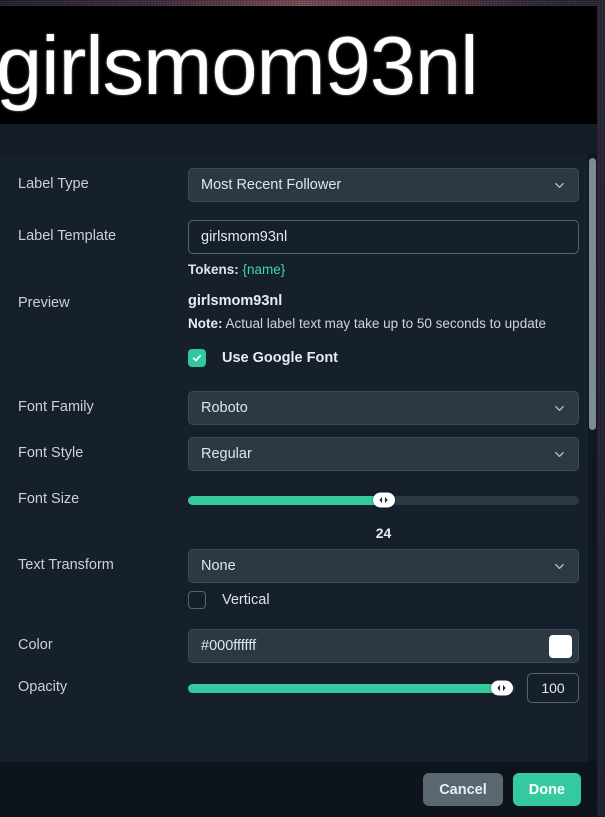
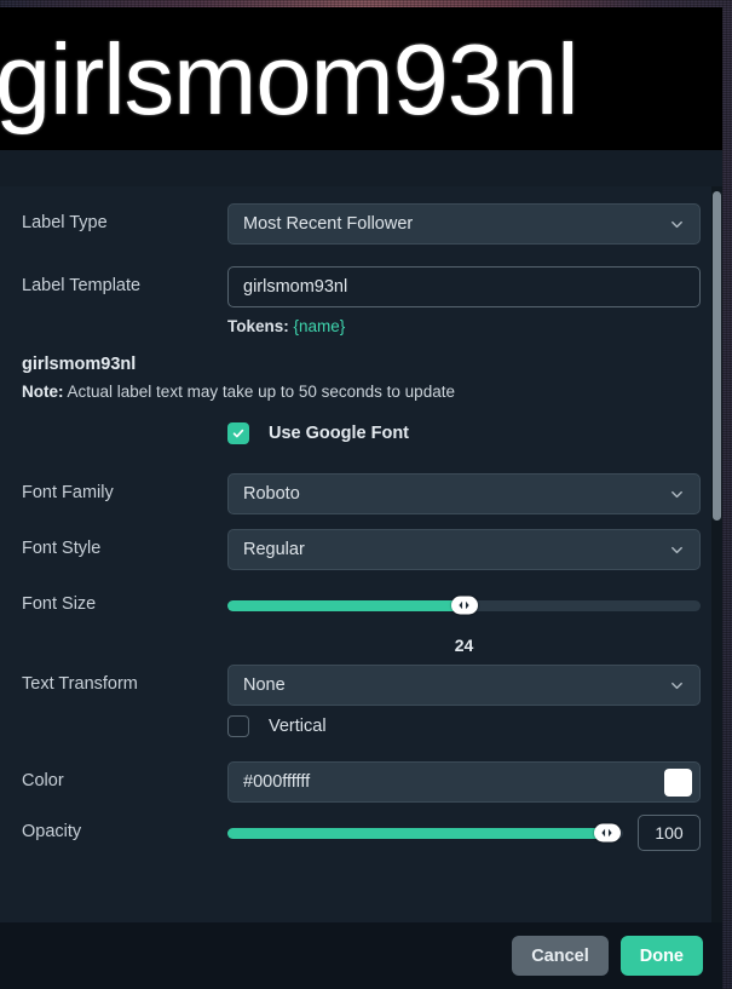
  girlsmom93nl
  Label Type
  Most Recent Follower
  Label Template
  girlsmom93nl
  Tokens: {name}
- Preview
  girlsmom93nl
  Note: Actual label text may take up to 50 seconds to update
  Use Google Font
  Font Family
  Roboto
  Font Style
  Regular
  Font Size
  24
  Text Transform
  None
  Vertical
  Color
  #000ffffff
  Opacity
  100
  Cancel
  Done
